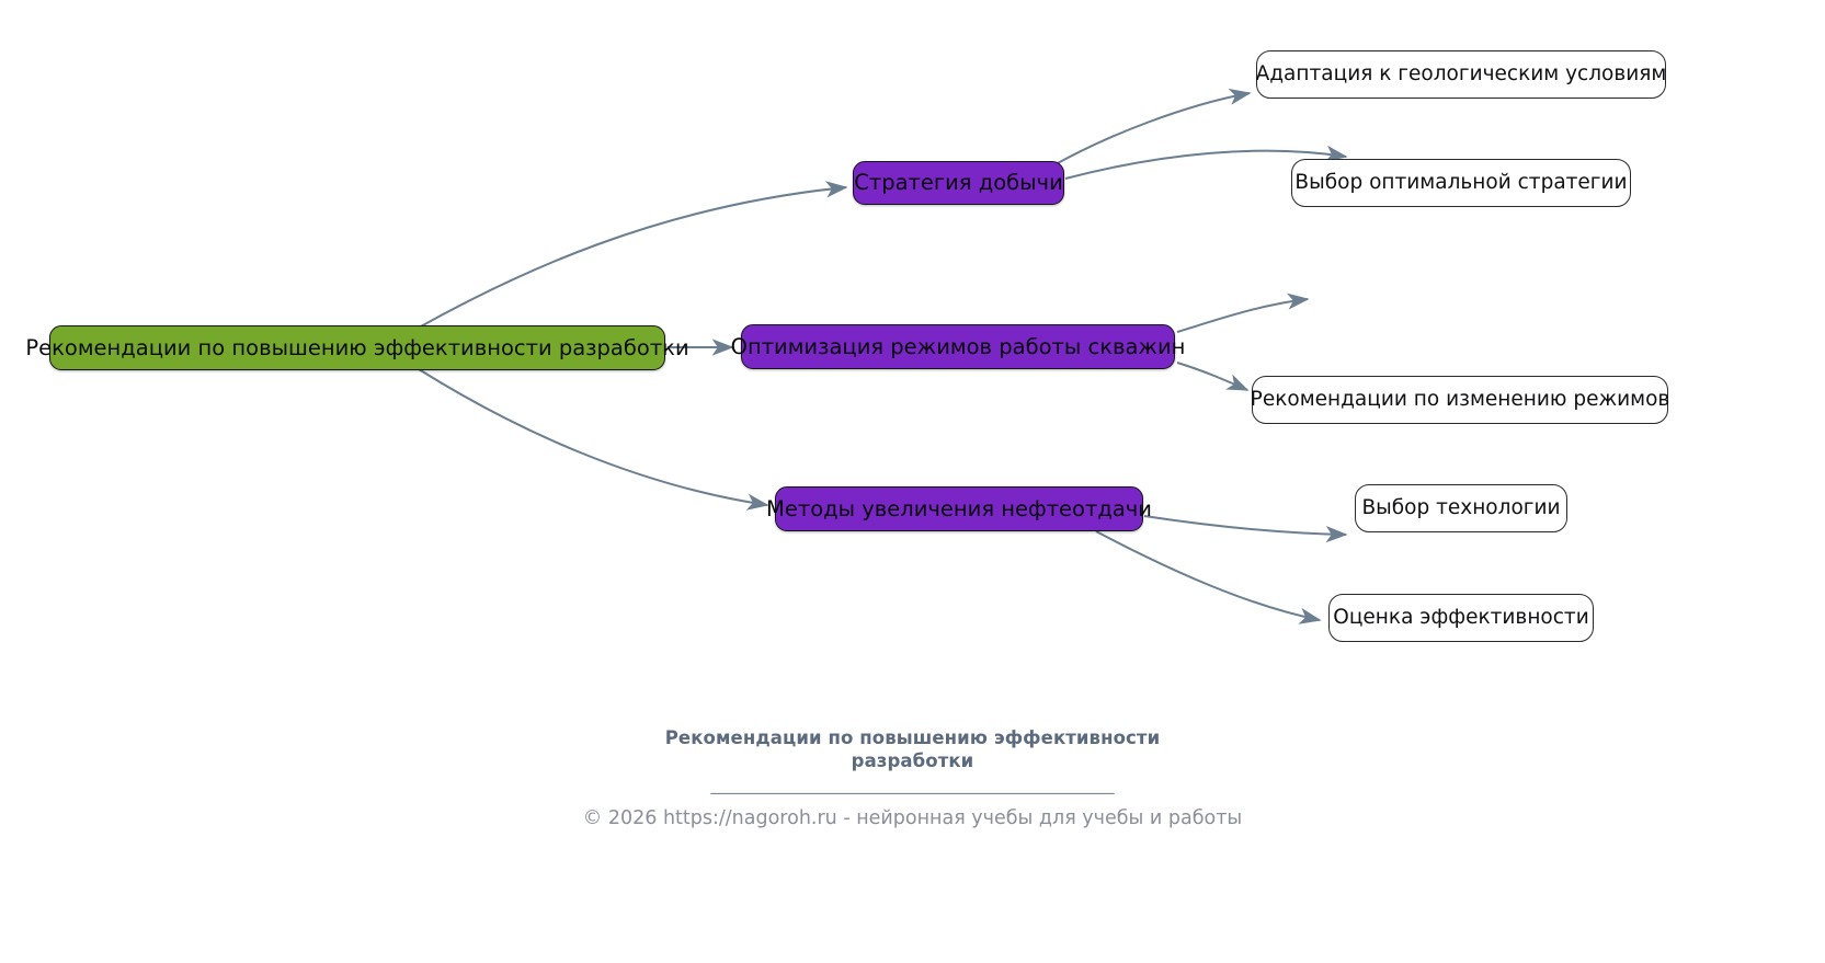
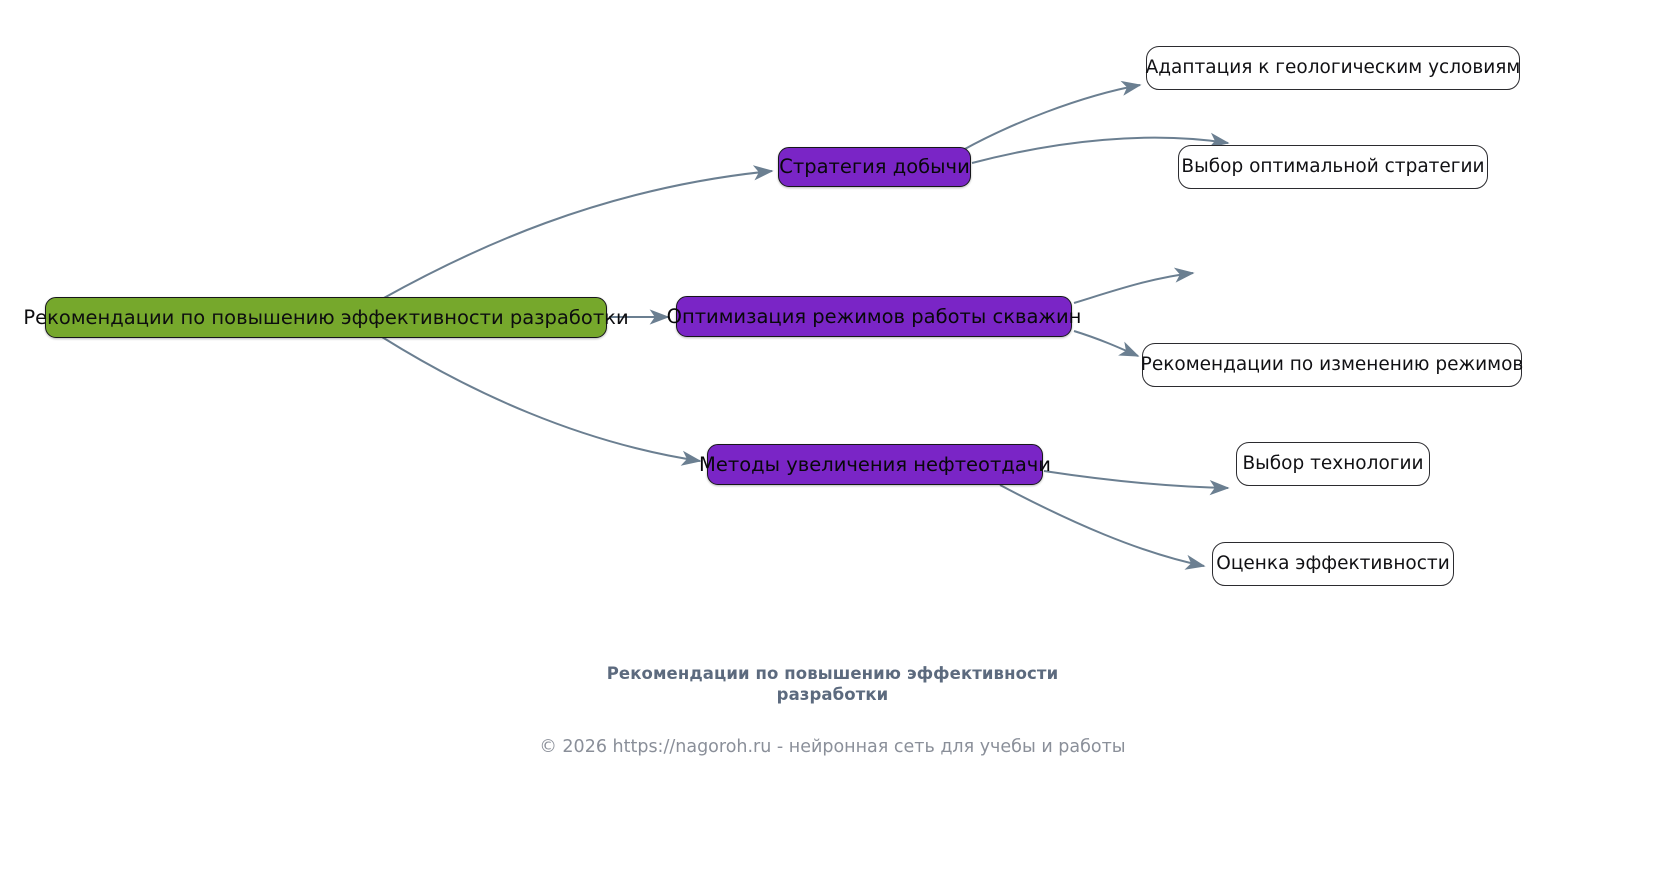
  Рекомендации по повышению эффективности разработки
  Стратегия добычи
  Адаптация к геологическим условиям
  Выбор оптимальной стратегии
  Оптимизация режимов работы скважин
  Рекомендации по изменению режимов
  Методы увеличения нефтеотдачи
  Выбор технологии
  Оценка эффективности
  Рекомендации по повышению эффективности разработки
- ______________________________________________
- © 2026 https://nagoroh.ru - нейронная учебы для учебы и работы
+ © 2026 https://nagoroh.ru - нейронная сеть для учебы и работы
